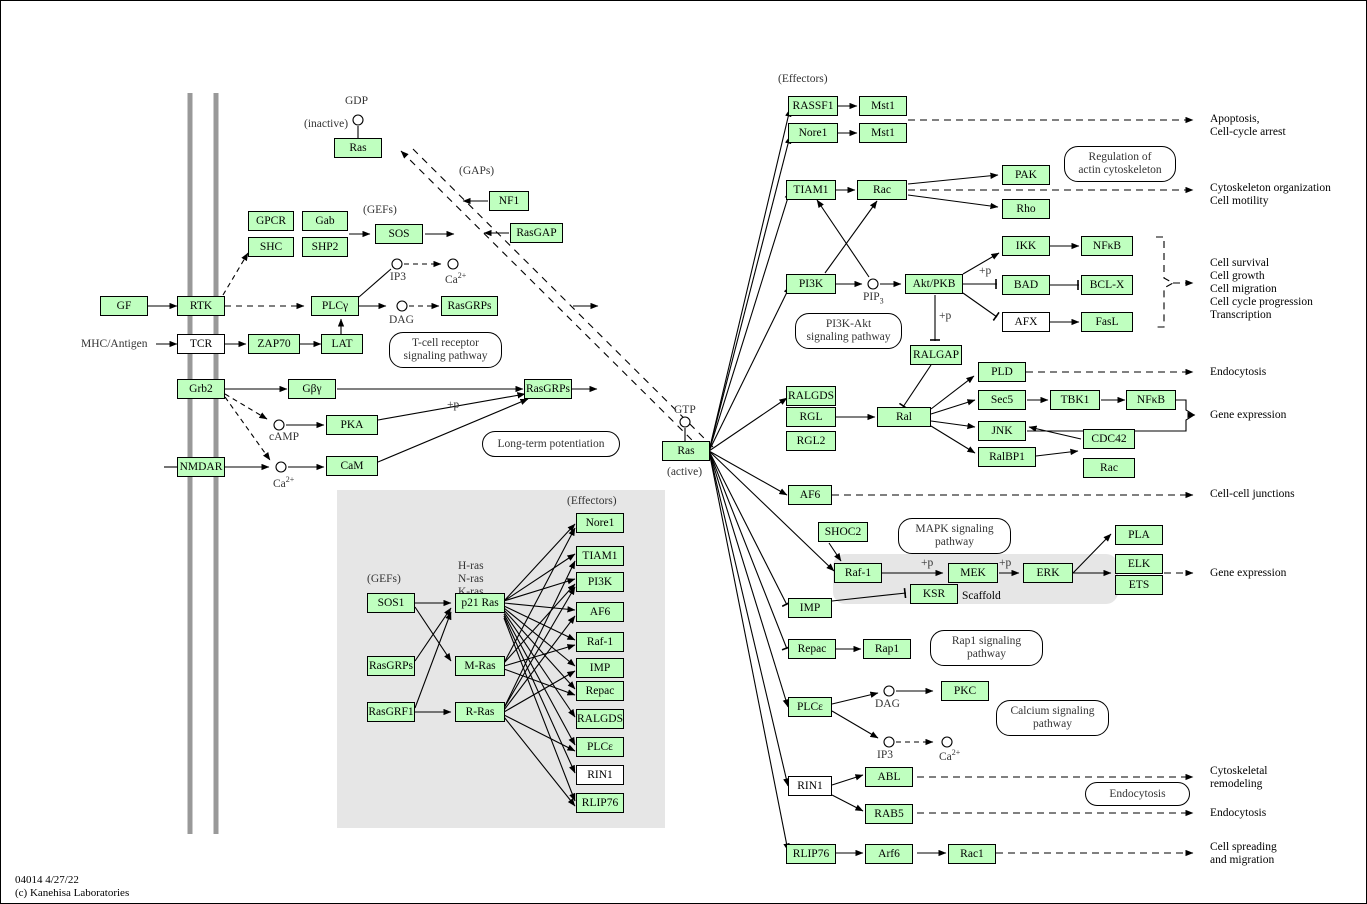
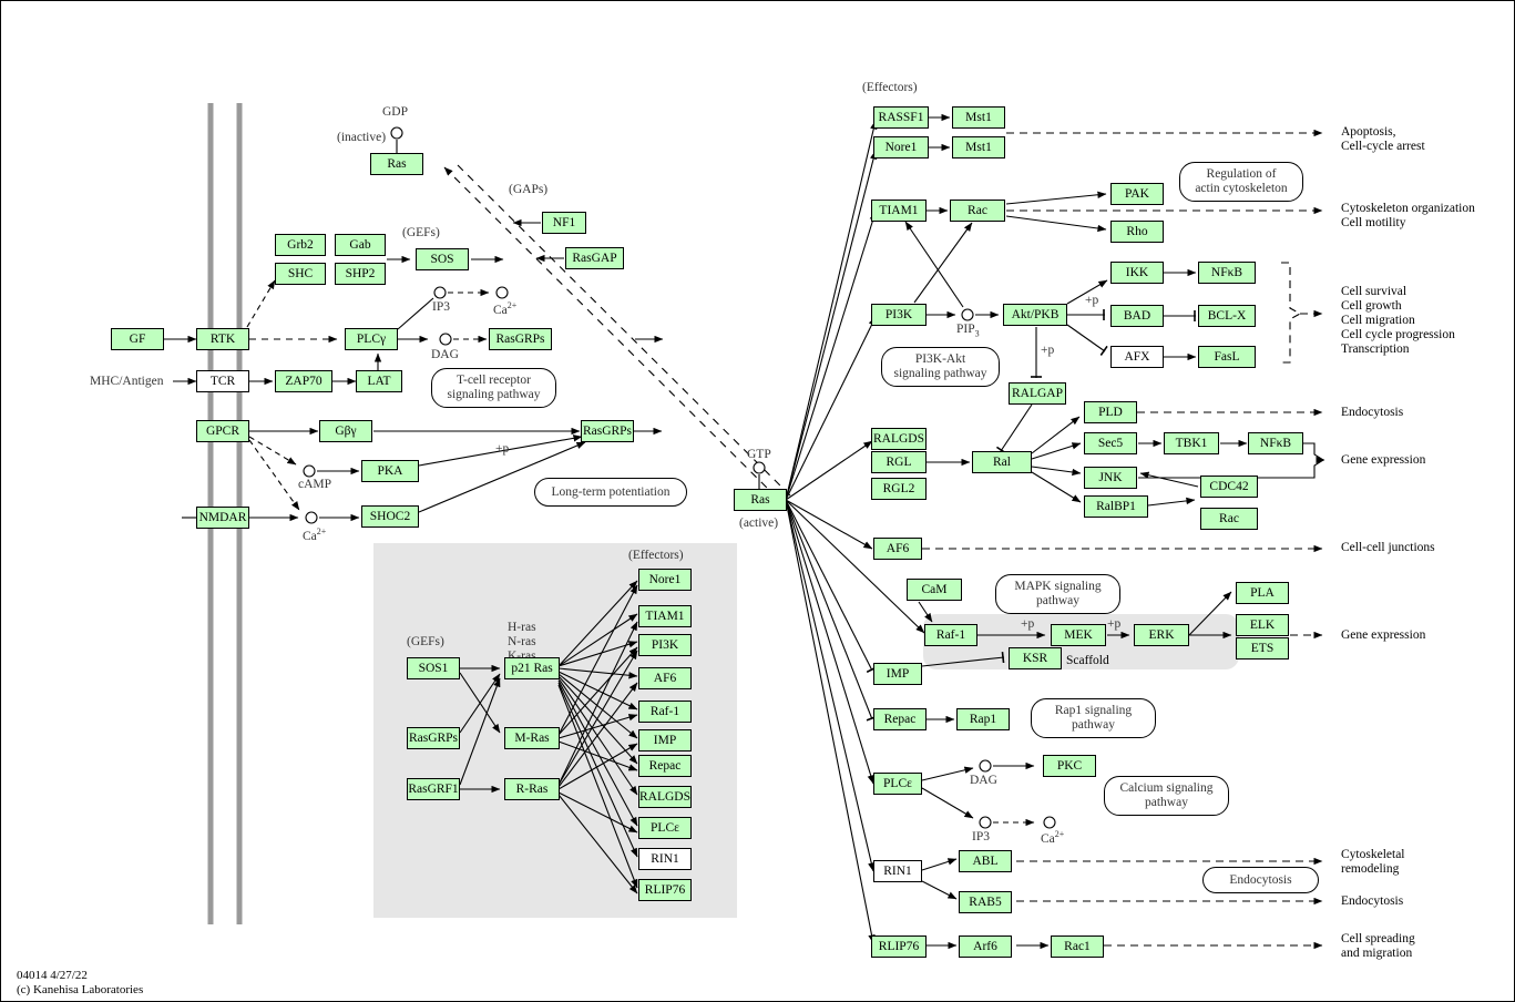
  GDP
  (inactive)
  (GEFs)
  (GAPs)
  IP3
  Ca2+
  DAG
  MHC/Antigen
  cAMP
  Ca2+
  +p
  GTP
  (active)
  GF
  RTK
- GPCR
+ Grb2
  Gab
  SHC
  SHP2
  SOS
  NF1
  RasGAP
  Ras
  PLCγ
  RasGRPs
  TCR
  ZAP70
  LAT
- Grb2
+ GPCR
  Gβγ
  PKA
  NMDAR
- CaM
+ SHOC2
  RasGRPs
  Ras
  T-cell receptor
  signaling pathway
  Long-term potentiation
  (Effectors)
  RASSF1
  Mst1
  Nore1
  Mst1
  TIAM1
  Rac
  PAK
  Rho
  PI3K
  Akt/PKB
  PIP3
  +p
  +p
  IKK
  NFκB
  BAD
  BCL-X
  AFX
  FasL
  RALGAP
  RALGDS
  RGL
  RGL2
  Ral
  PLD
  Sec5
  TBK1
  NFκB
  JNK
  CDC42
  RalBP1
  Rac
  AF6
- SHOC2
+ CaM
  Raf-1
  MEK
  ERK
  PLA
  ELK
  ETS
  IMP
  KSR
  Scaffold
  +p
  +p
  Repac
  Rap1
  PLCε
  PKC
  DAG
  IP3
  Ca2+
  RIN1
  ABL
  RAB5
  RLIP76
  Arf6
  Rac1
  Regulation of
  actin cytoskeleton
  PI3K-Akt
  signaling pathway
  MAPK signaling
  pathway
  Rap1 signaling
  pathway
  Calcium signaling
  pathway
  Endocytosis
  Apoptosis,
  Cell-cycle arrest
  Cytoskeleton organization
  Cell motility
  Cell survival
  Cell growth
  Cell migration
  Cell cycle progression
  Transcription
  Endocytosis
  Gene expression
  Cell-cell junctions
  Gene expression
  Cytoskeletal
  remodeling
  Endocytosis
  Cell spreading
  and migration
  (Effectors)
  (GEFs)
  H-ras
  N-ras
  K-ras
  SOS1
  RasGRPs
  RasGRF1
  p21 Ras
  M-Ras
  R-Ras
  Nore1
  TIAM1
  PI3K
  AF6
  Raf-1
  IMP
  Repac
  RALGDS
  PLCε
  RIN1
  RLIP76
  04014 4/27/22
  (c) Kanehisa Laboratories
